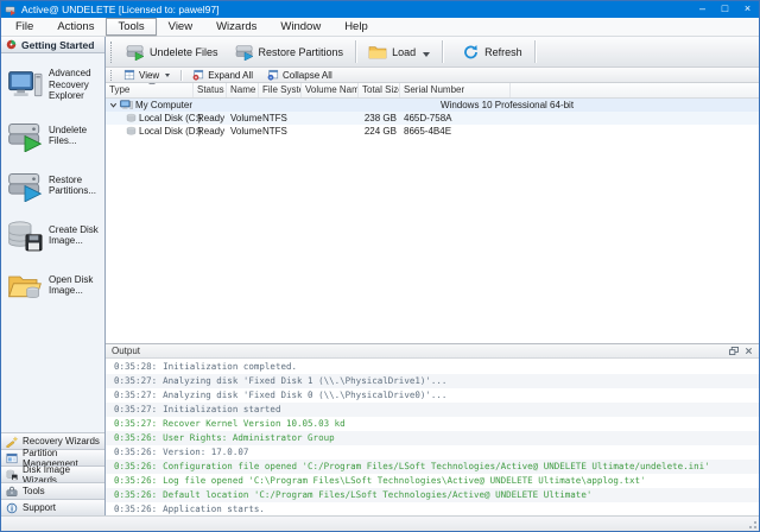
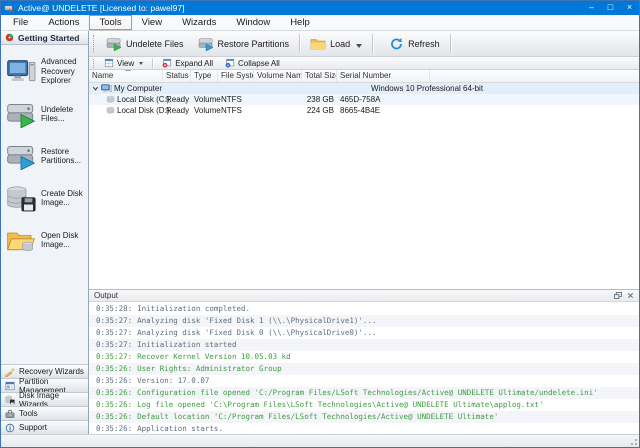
  Active@ UNDELETE [Licensed to: pawel97]
  –
  □
  ×
  File
  Actions
  Tools
  View
  Wizards
  Window
  Help
  Getting Started
  Advanced Recovery Explorer
  Undelete Files...
  Restore Partitions...
  Create Disk Image...
  Open Disk Image...
  Recovery Wizards
  Partition Management
  Disk Image Wizards
  Tools
  Support
  Undelete Files
  Restore Partitions
  Load
  Refresh
  View
  Expand All
  Collapse All
- Type
+ Name
  Status
- Name
+ Type
  File Syste
  Volume Nam
  Total Siz
  Serial Number
  My Computer
  Windows 10 Professional 64-bit
  Local Disk (C:)
  Ready
  Volume
  NTFS
  238 GB
  465D-758A
  Local Disk (D:)
  Ready
  Volume
  NTFS
  224 GB
  8665-4B4E
  Output
  0:35:28:
  Initialization completed.
  0:35:27:
  Analyzing disk 'Fixed Disk 1 (\\.\PhysicalDrive1)'...
  0:35:27:
  Analyzing disk 'Fixed Disk 0 (\\.\PhysicalDrive0)'...
  0:35:27:
  Initialization started
  0:35:27:
  Recover Kernel Version 10.05.03 kd
  0:35:26:
  User Rights: Administrator Group
  0:35:26:
  Version: 17.0.07
  0:35:26:
  Configuration file opened 'C:/Program Files/LSoft Technologies/Active@ UNDELETE Ultimate/undelete.ini'
  0:35:26:
  Log file opened 'C:\Program Files\LSoft Technologies\Active@ UNDELETE Ultimate\applog.txt'
  0:35:26:
  Default location 'C:/Program Files/LSoft Technologies/Active@ UNDELETE Ultimate'
  0:35:26:
  Application starts.
